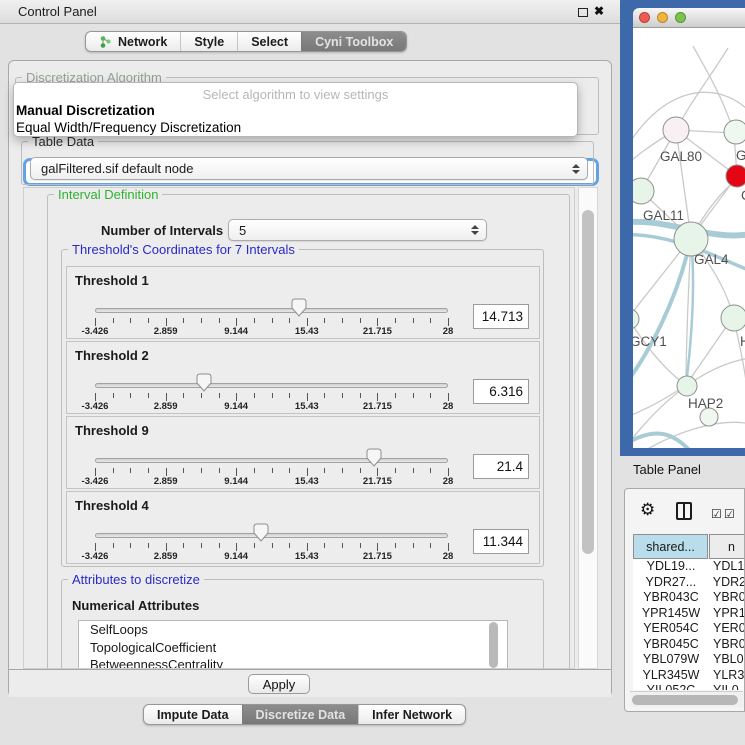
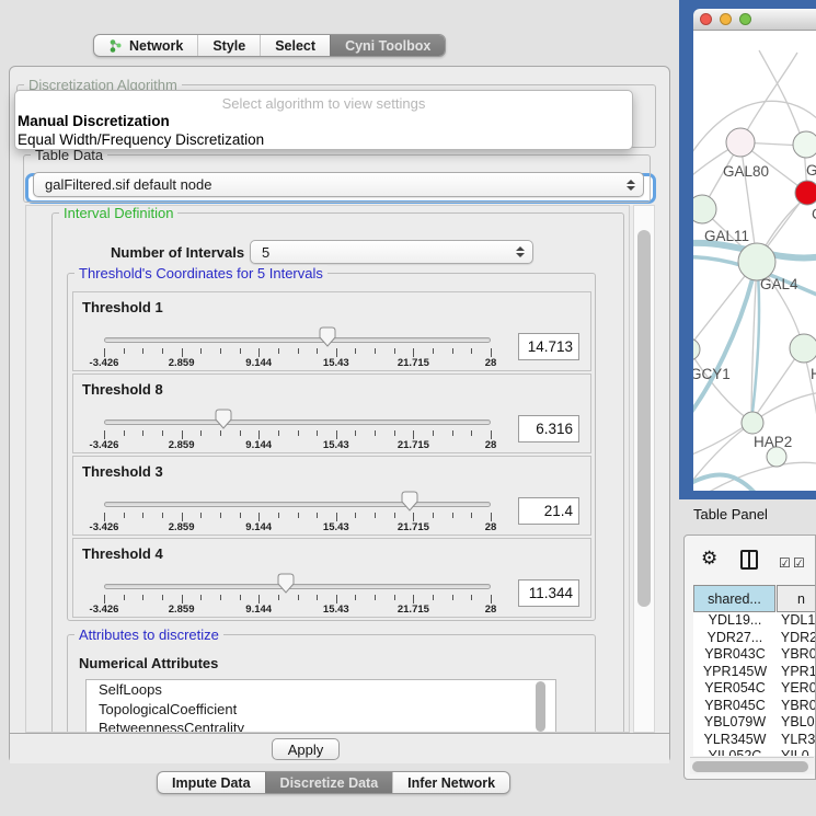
- Control Panel
- ✖
  Network
  Style
  Select
  Cyni Toolbox
  Discretization Algorithm
  Table Data
  galFiltered.sif default node
  Interval Definition
  Number of Intervals
  5
- Threshold's Coordinates for 7 Intervals
+ Threshold's Coordinates for 5 Intervals
  Threshold 1
  -3.426
  2.859
  9.144
  15.43
  21.715
  28
  14.713
- Threshold 2
+ Threshold 8
  -3.426
  2.859
  9.144
  15.43
  21.715
  28
  6.316
- Threshold 9
+ Threshold 3
  -3.426
  2.859
  9.144
  15.43
  21.715
  28
  21.4
  Threshold 4
  -3.426
  2.859
  9.144
  15.43
  21.715
  28
  11.344
  Attributes to discretize
  Numerical Attributes
  SelfLoops
  TopologicalCoefficient
  BetweennessCentrality
  Apply
  Impute Data
  Discretize Data
  Infer Network
  Select algorithm to view settings
  Manual Discretization
  Equal Width/Frequency Discretization
  GAL80
  GAL11
  GAL4
  GCY1
  HAP2
  Table Panel
  ⚙
  ☑
  ☑
  shared...
  n
  YDL19...
  YDL1
  YDR27...
  YDR2
  YBR043C
  YBR0
  YPR145W
  YPR1
  YER054C
  YER0
  YBR045C
  YBR0
  YBL079W
  YBL0
  YLR345W
  YLR3
